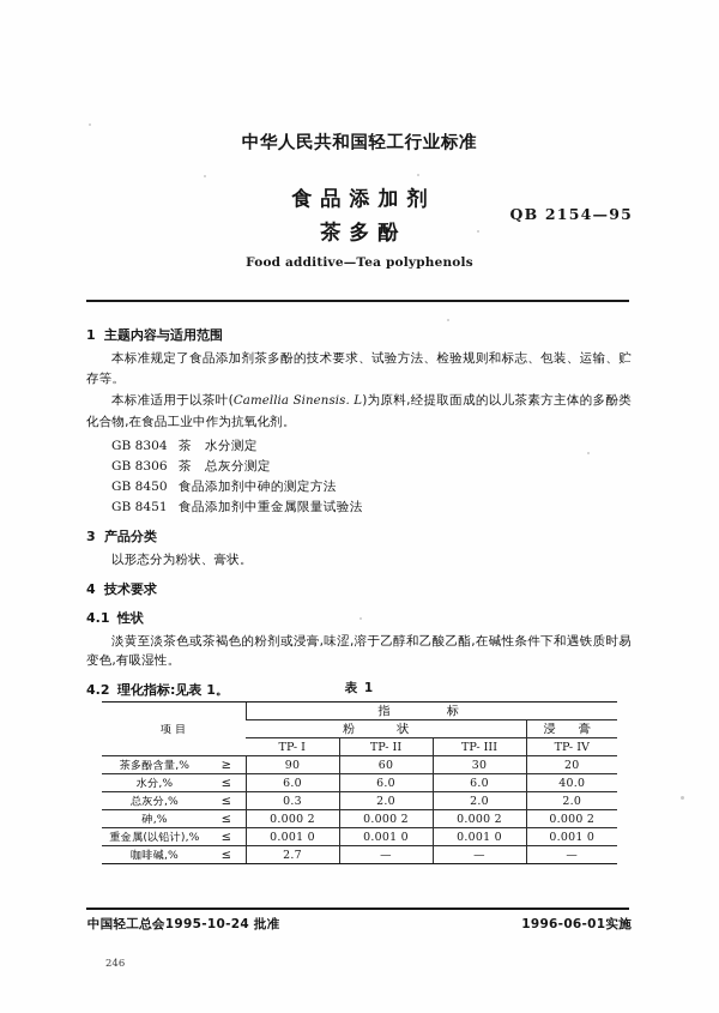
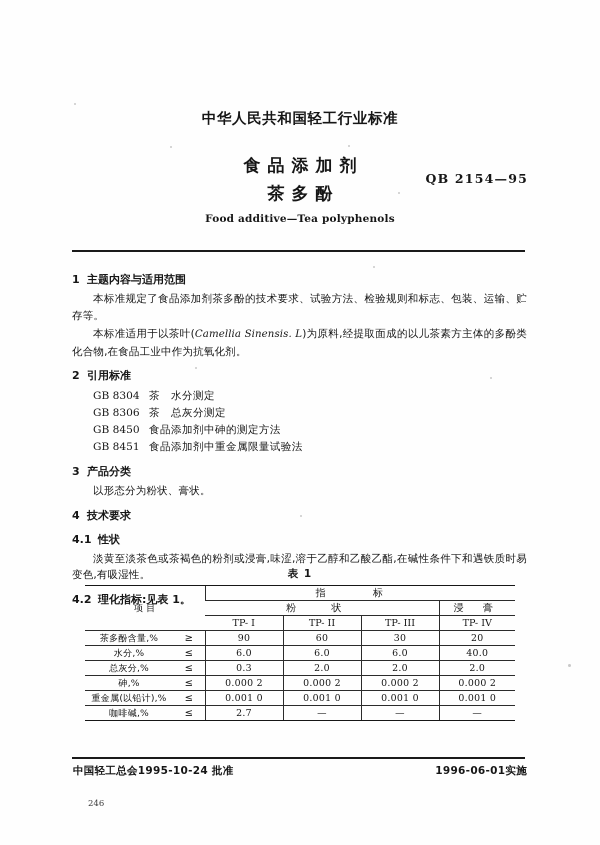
  中华人民共和国轻工行业标准
  食品添加剂
  茶多酚
  QB 2154—95
  Food additive—Tea polyphenols
  1 主题内容与适用范围
  本标准规定了食品添加剂茶多酚的技术要求、试验方法、检验规则和标志、包装、运输、贮存等。
  本标准适用于以茶叶(Camellia Sinensis. L)为原料,经提取面成的以儿茶素方主体的多酚类化合物,在食品工业中作为抗氧化剂。
+ 2 引用标准
  GB 8304 茶 水分测定
  GB 8306 茶 总灰分测定
  GB 8450 食品添加剂中砷的测定方法
  GB 8451 食品添加剂中重金属限量试验法
  3 产品分类
  以形态分为粉状、膏状。
  4 技术要求
  4.1 性状
  淡黄至淡茶色或茶褐色的粉剂或浸膏,味涩,溶于乙醇和乙酸乙酯,在碱性条件下和遇铁质时易变色,有吸湿性。
  4.2 理化指标:见表 1。
  表 1
  项 目	指 标
  粉 状	浸 膏
  TP- I	TP- II	TP- III	TP- IV
  茶多酚含量,%	≥	90	60	30	20
  水分,%	≤	6.0	6.0	6.0	40.0
  总灰分,%	≤	0.3	2.0	2.0	2.0
  砷,%	≤	0.000 2	0.000 2	0.000 2	0.000 2
  重金属(以铅计),%	≤	0.001 0	0.001 0	0.001 0	0.001 0
  咖啡碱,%	≤	2.7	—	—	—
  中国轻工总会1995-10-24 批准
  1996-06-01实施
  246
